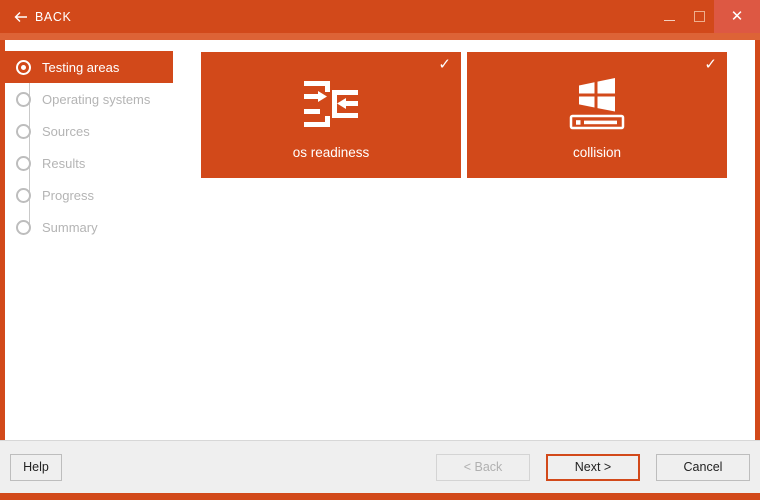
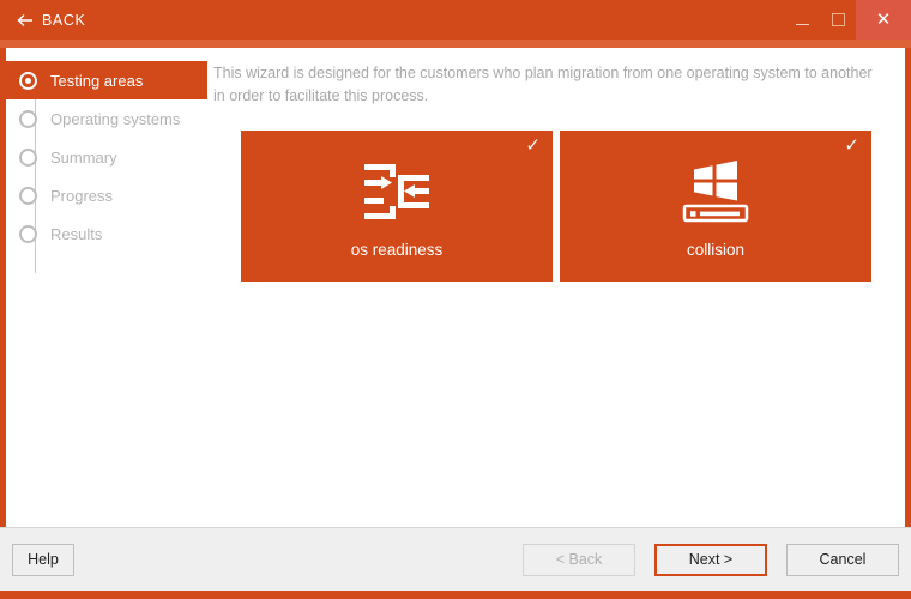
  BACK
  ✕
  Testing areas
  Operating systems
- Sources
- Results
+ Summary
  Progress
- Summary
+ Results
+ This wizard is designed for the customers who plan migration from one operating system to another in order to facilitate this process.
  ✓
  os readiness
  ✓
  collision
  Help
  < Back
  Next >
  Cancel
